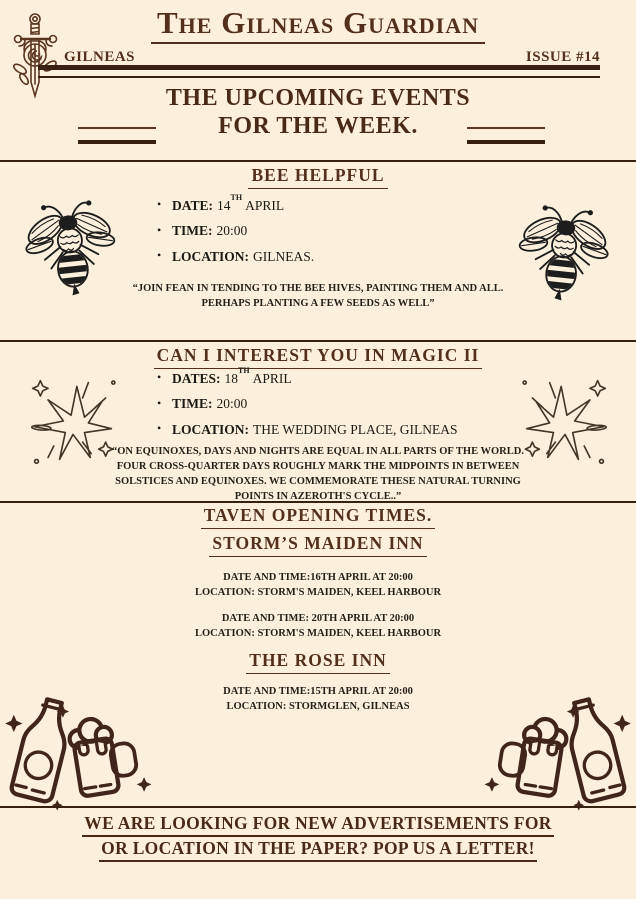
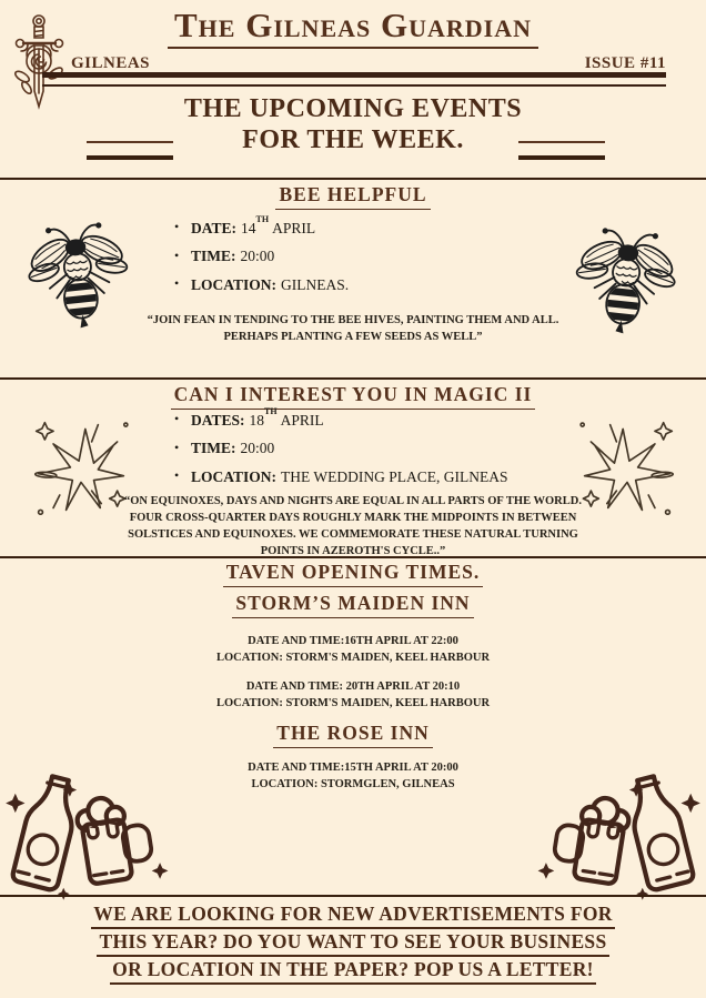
  The Gilneas Guardian
  GILNEAS
- ISSUE #14
+ ISSUE #11
  THE UPCOMING EVENTS
  FOR THE WEEK.
  BEE HELPFUL
  DATE: 14THAPRIL
  TIME: 20:00
  LOCATION: GILNEAS.
  “JOIN FEAN IN TENDING TO THE BEE HIVES, PAINTING THEM AND ALL. PERHAPS PLANTING A FEW SEEDS AS WELL”
  CAN I INTEREST YOU IN MAGIC II
  DATES: 18THAPRIL
  TIME: 20:00
  LOCATION: THE WEDDING PLACE, GILNEAS
  “ON EQUINOXES, DAYS AND NIGHTS ARE EQUAL IN ALL PARTS OF THE WORLD. FOUR CROSS-QUARTER DAYS ROUGHLY MARK THE MIDPOINTS IN BETWEEN SOLSTICES AND EQUINOXES. WE COMMEMORATE THESE NATURAL TURNING POINTS IN AZEROTH'S CYCLE..”
  TAVEN OPENING TIMES.
  STORM’S MAIDEN INN
- DATE AND TIME:16TH APRIL AT 20:00
+ DATE AND TIME:16TH APRIL AT 22:00
  LOCATION: STORM'S MAIDEN, KEEL HARBOUR
- DATE AND TIME: 20TH APRIL AT 20:00
+ DATE AND TIME: 20TH APRIL AT 20:10
  LOCATION: STORM'S MAIDEN, KEEL HARBOUR
  THE ROSE INN
  DATE AND TIME:15TH APRIL AT 20:00
  LOCATION: STORMGLEN, GILNEAS
  WE ARE LOOKING FOR NEW ADVERTISEMENTS FOR
+ THIS YEAR? DO YOU WANT TO SEE YOUR BUSINESS
  OR LOCATION IN THE PAPER? POP US A LETTER!
